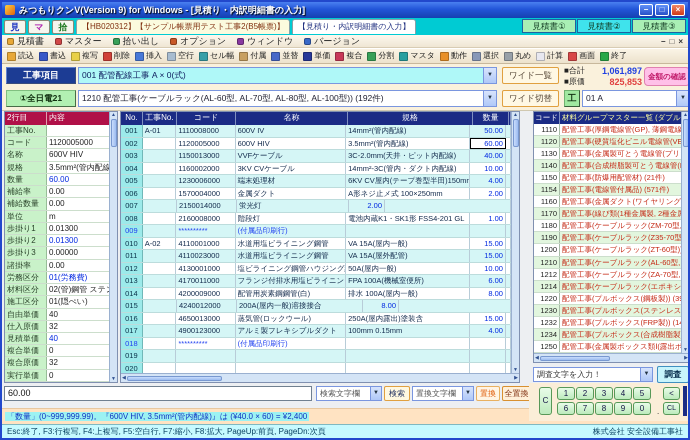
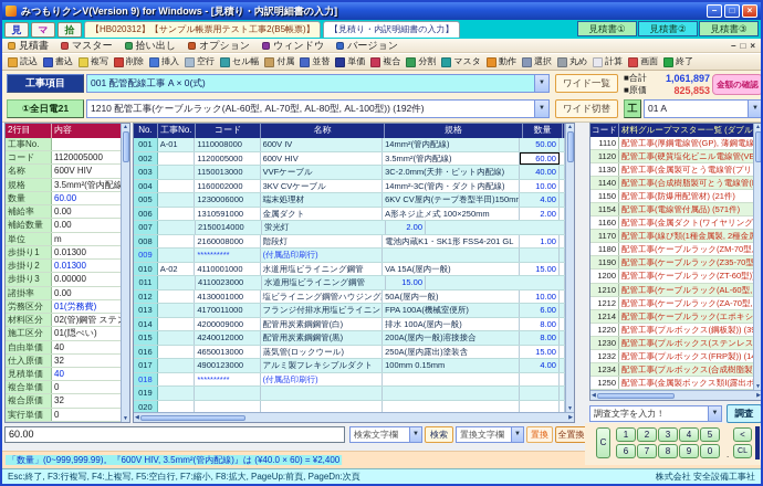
  みつもりクンV(Version 9) for Windows - [見積り・内訳明細書の入力]
  −
  □
  ×
  見
  マ
  拾
  【HB020312】【サンプル帳票用テスト工事2(B5帳票)】
  【見積り・内訳明細書の入力】
  見積書①
  見積書②
  見積書③
  見積書
  マスター
  拾い出し
  オプション
  ウィンドウ
  バージョン
  −
  □
  ×
  読込
  書込
  複写
  削除
  挿入
  空行
  セル幅
  付属
  並替
  単価
  複合
  分割
  マスタ
  動作
  選択
  丸め
  計算
  画面
  終了
  工事項目
  001 配管配線工事 A × 0(式)
  ワイド一覧
  ■合計
  1,061,897
  ■原価
  825,853
  金額の確認
  ①全日電21
  1210 配管工事(ケーブルラック(AL-60型, AL-70型, AL-80型, AL-100型)) (192件)
  ワイド切替
  工
  01 A
  2行目
  内容
  工事No.
  コード
  1120005000
  名称
  600V HIV
  規格
  3.5mm²(管内配線
  数量
  60.00
  補給率
  0.00
  補給数量
  0.00
  単位
  m
  歩掛り1
  0.01300
  歩掛り2
  0.01300
  歩掛り3
  0.00000
  諸掛率
  0.00
  労務区分
  01(労務費)
  材料区分
  施工区分
  01(隠ぺい)
  自由単価
  40
  仕入原価
  32
  見積単価
  40
  複合単価
  0
  複合原価
  32
  実行単価
  0
  No.
  工事No.
  コード
  名称
  規格
  数量
  001
  A-01
  1110008000
  600V IV
  14mm²(管内配線)
  50.00
  002
  1120005000
  600V HIV
  3.5mm²(管内配線)
  60.00
  003
  1150013000
  VVFケーブル
  3C-2.0mm(天井・ピット内配線)
  40.00
  004
  1160002000
  3KV CVケーブル
  14mm²-3C(管内・ダクト内配線)
  10.00
  005
  1230006000
  端末処理材
  6KV CV屋内(テープ巻型半田)150mm
  4.00
  006
- 1570004000
+ 1310591000
  金属ダクト
  A形ネジ止メ式 100×250mm
  2.00
  007
  2150014000
  蛍光灯
  2.00
  008
  2160008000
  階段灯
  電池内蔵K1・SK1形 FSS4-201 GL
  1.00
  009
  **********
  (付属品印刷行)
  010
  A-02
  4110001000
  水道用塩ビライニング鋼管
  VA 15A(屋内一般)
  15.00
  011
  4110023000
  水道用塩ビライニング鋼管
- VA 15A(屋外配管)
  15.00
  012
  4130001000
  塩ビライニング鋼管ハウジング
  50A(屋内一般)
  10.00
  013
  4170011000
  フランジ付排水用塩ビライニン
  FPA 100A(機械室便所)
  6.00
  014
  4200009000
  配管用炭素鋼鋼管(白)
  排水 100A(屋内一般)
  8.00
  015
  4240012000
+ 配管用炭素鋼鋼管(黒)
  200A(屋内一般)溶接接合
  8.00
  016
  4650013000
  蒸気管(ロックウール)
  250A(屋内露出)塗装含
  15.00
  017
  4900123000
  アルミ製フレキシブルダクト
  100mm 0.15mm
  4.00
  018
  **********
  (付属品印刷行)
  019
  020
  コード
  1110
  配管工事(厚鋼電線管(GP), 薄鋼電線
  1120
  1130
  1140
  1150
  配管工事(防爆用配管材) (21件)
  1154
  配管工事(電線管付属品) (571件)
  1160
  1170
  配管工事(線ぴ類(1種金属製, 2種金
  1180
  1190
  1200
  配管工事(ケーブルラック(ZT-60型)
  1210
  1212
  1214
  1220
  配管工事(プルボックス(鋼板製)) (3
  1230
  1232
  配管工事(プルボックス(FRP製)) (1
  1234
  配管工事(プルボックス(合成樹脂製
  1250
  調査文字を入力！
  調査
  C
  1
  2
  3
  4
  5
  6
  7
  8
  9
  0
  .
  <
  60.00
  検索文字欄
  検索
  置換文字欄
  置換
  全置換
  「数量」(0~999,999.99)。『600V HIV, 3.5mm²(管内配線)』は (¥40.0 × 60) = ¥2,400
  Esc:終了, F3:行複写, F4:上複写, F5:空白行, F7:縮小, F8:拡大, PageUp:前頁, PageDn:次頁
  株式会社 安全設備工事社
